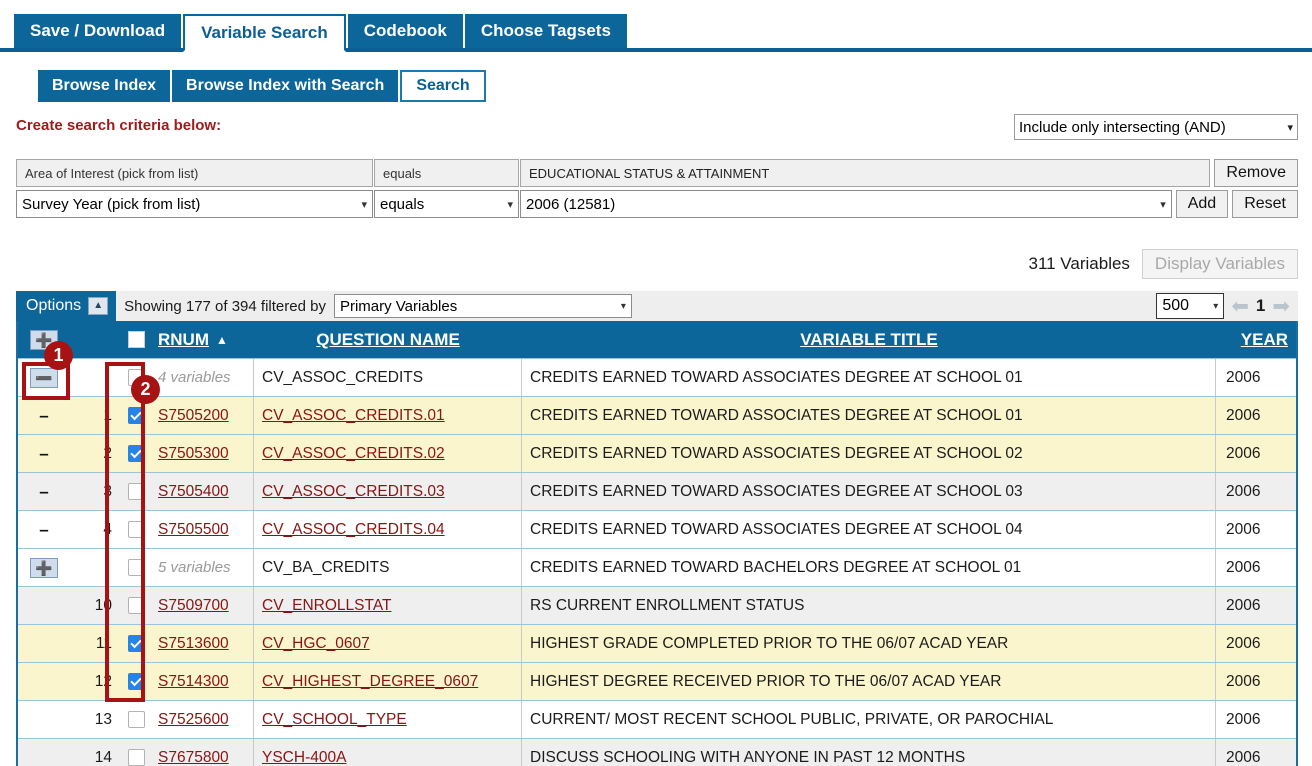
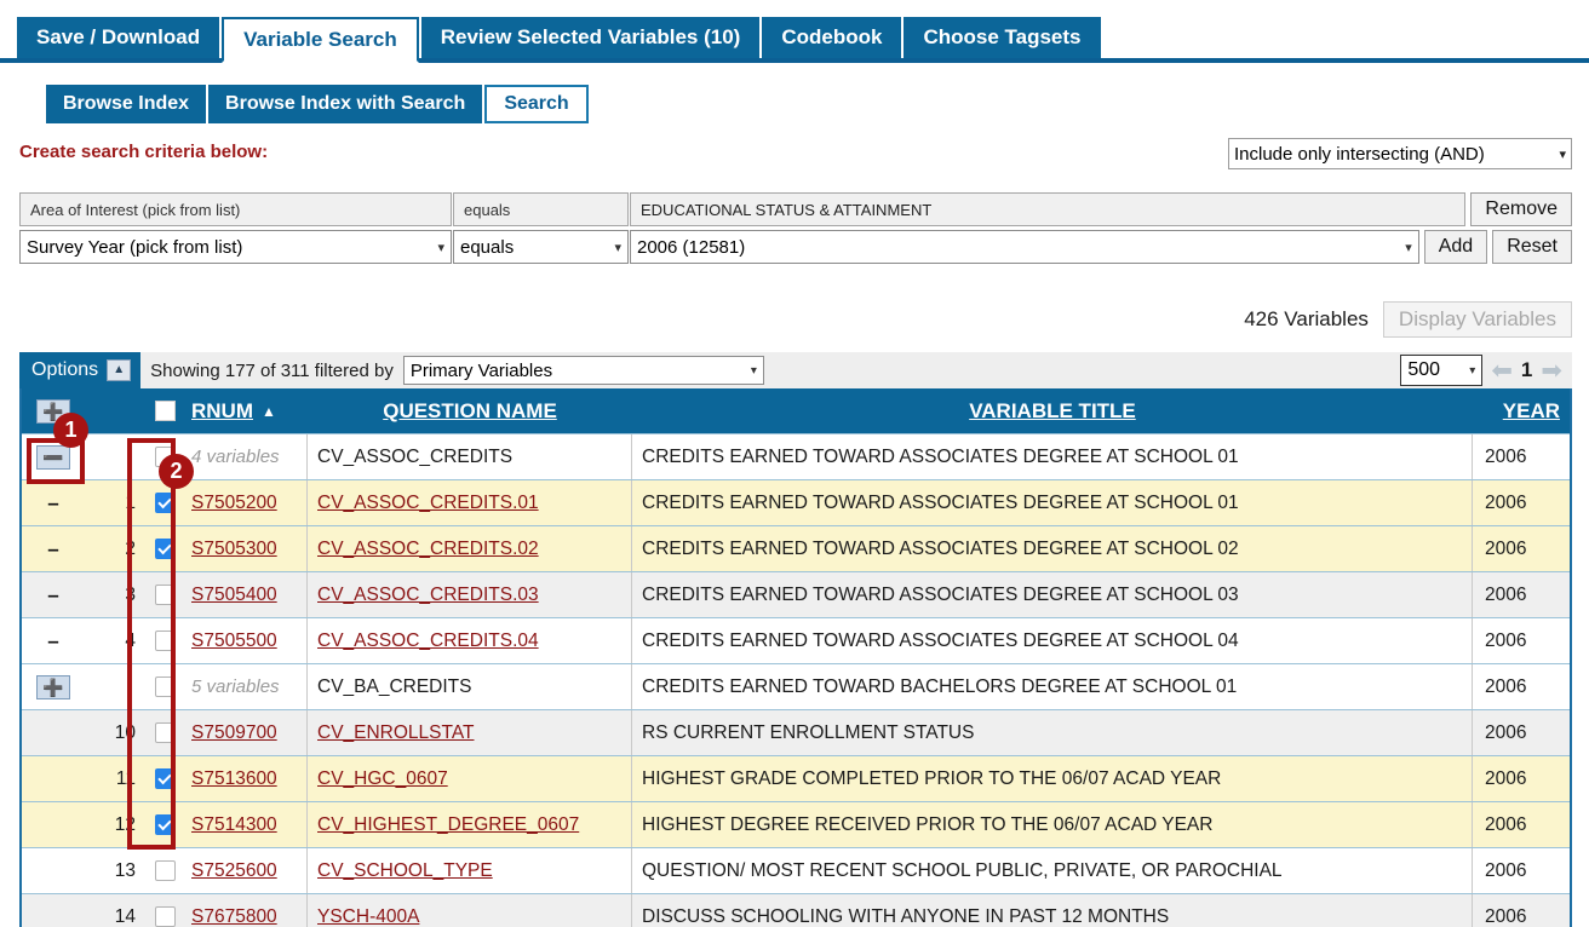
  Save / Download
  Variable Search
+ Review Selected Variables (10)
  Codebook
  Choose Tagsets
  Browse Index
  Browse Index with Search
  Search
  Create search criteria below:
  Include only intersecting (AND)
  ▾
  Area of Interest (pick from list)
  equals
  EDUCATIONAL STATUS & ATTAINMENT
  Remove
  Survey Year (pick from list)
  ▾
  equals
  ▾
  2006 (12581)
  ▾
  Add
  Reset
- 311 Variables
+ 426 Variables
  Display Variables
  Options
  ▲
- Showing 177 of 394 filtered by
+ Showing 177 of 311 filtered by
  Primary Variables
  ▾
  500
  ▾
  ⬅
  1
  ➡
  ➕
  RNUM
  ▲
  QUESTION NAME
  VARIABLE TITLE
  YEAR
  ➖
  4 variables
  CV_ASSOC_CREDITS
  CREDITS EARNED TOWARD ASSOCIATES DEGREE AT SCHOOL 01
  2006
  –
  1
  S7505200
  CV_ASSOC_CREDITS.01
  CREDITS EARNED TOWARD ASSOCIATES DEGREE AT SCHOOL 01
  2006
  –
  2
  S7505300
  CV_ASSOC_CREDITS.02
  CREDITS EARNED TOWARD ASSOCIATES DEGREE AT SCHOOL 02
  2006
  –
  3
  S7505400
  CV_ASSOC_CREDITS.03
  CREDITS EARNED TOWARD ASSOCIATES DEGREE AT SCHOOL 03
  2006
  –
  4
  S7505500
  CV_ASSOC_CREDITS.04
  CREDITS EARNED TOWARD ASSOCIATES DEGREE AT SCHOOL 04
  2006
  ➕
  5 variables
  CV_BA_CREDITS
  CREDITS EARNED TOWARD BACHELORS DEGREE AT SCHOOL 01
  2006
  10
  S7509700
  CV_ENROLLSTAT
  RS CURRENT ENROLLMENT STATUS
  2006
  11
  S7513600
  CV_HGC_0607
  HIGHEST GRADE COMPLETED PRIOR TO THE 06/07 ACAD YEAR
  2006
  12
  S7514300
  CV_HIGHEST_DEGREE_0607
  HIGHEST DEGREE RECEIVED PRIOR TO THE 06/07 ACAD YEAR
  2006
  13
  S7525600
  CV_SCHOOL_TYPE
- CURRENT/ MOST RECENT SCHOOL PUBLIC, PRIVATE, OR PAROCHIAL
+ QUESTION/ MOST RECENT SCHOOL PUBLIC, PRIVATE, OR PAROCHIAL
  2006
  14
  S7675800
  YSCH-400A
  DISCUSS SCHOOLING WITH ANYONE IN PAST 12 MONTHS
  2006
  1
  2
